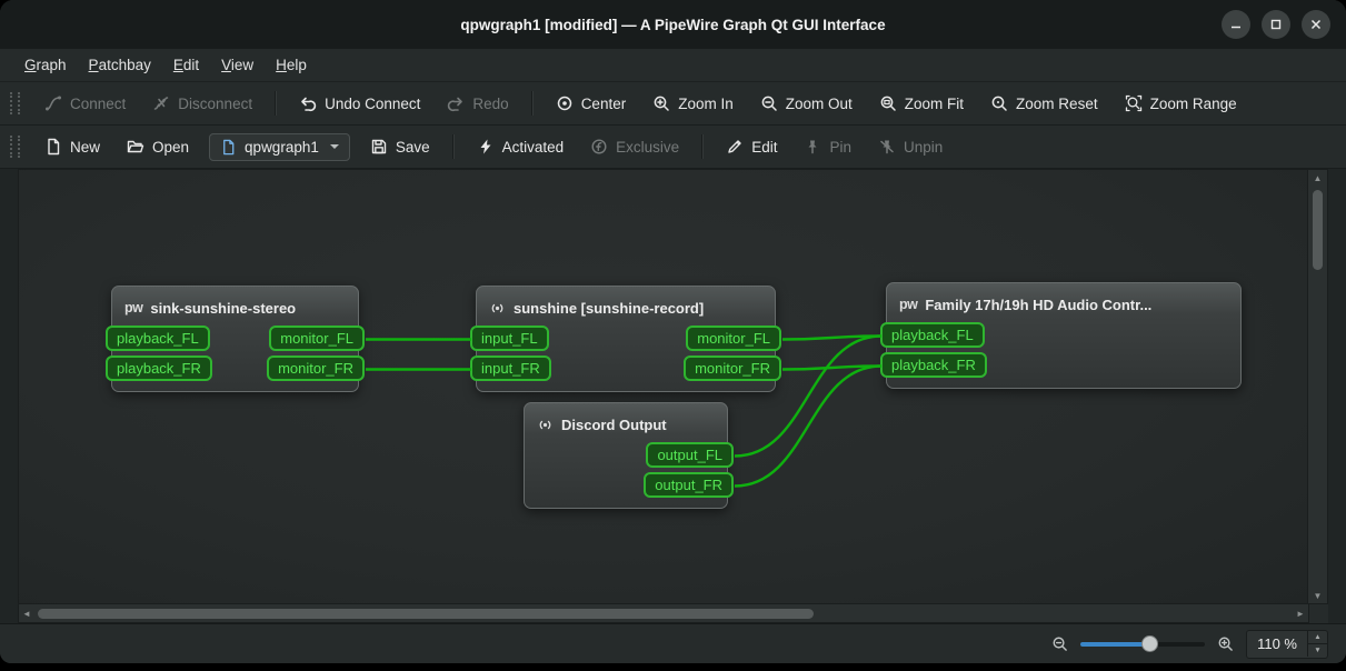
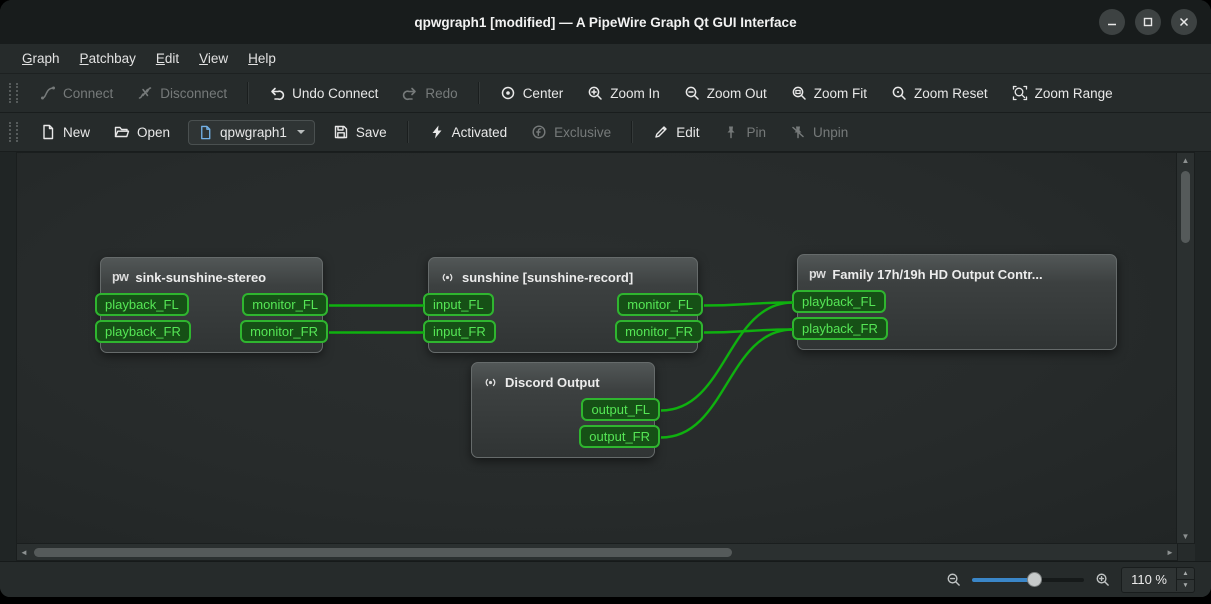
  qpwgraph1 [modified] — A PipeWire Graph Qt GUI Interface
  Graph
  Patchbay
  Edit
  View
  Help
  Connect
  Disconnect
  Undo Connect
  Redo
  Center
  Zoom In
  Zoom Out
  Zoom Fit
  Zoom Reset
  Zoom Range
  New
  Open
  qpwgraph1
  Save
  Activated
  Exclusive
  Edit
  Pin
  Unpin
  pw
  sink-sunshine-stereo
  playback_FL
  playback_FR
  monitor_FL
  monitor_FR
  sunshine [sunshine-record]
  input_FL
  input_FR
  monitor_FL
  monitor_FR
  pw
- Family 17h/19h HD Audio Contr...
+ Family 17h/19h HD Output Contr...
  playback_FL
  playback_FR
  Discord Output
  output_FL
  output_FR
  ▲
  ▼
  ◄
  ►
  110 %
